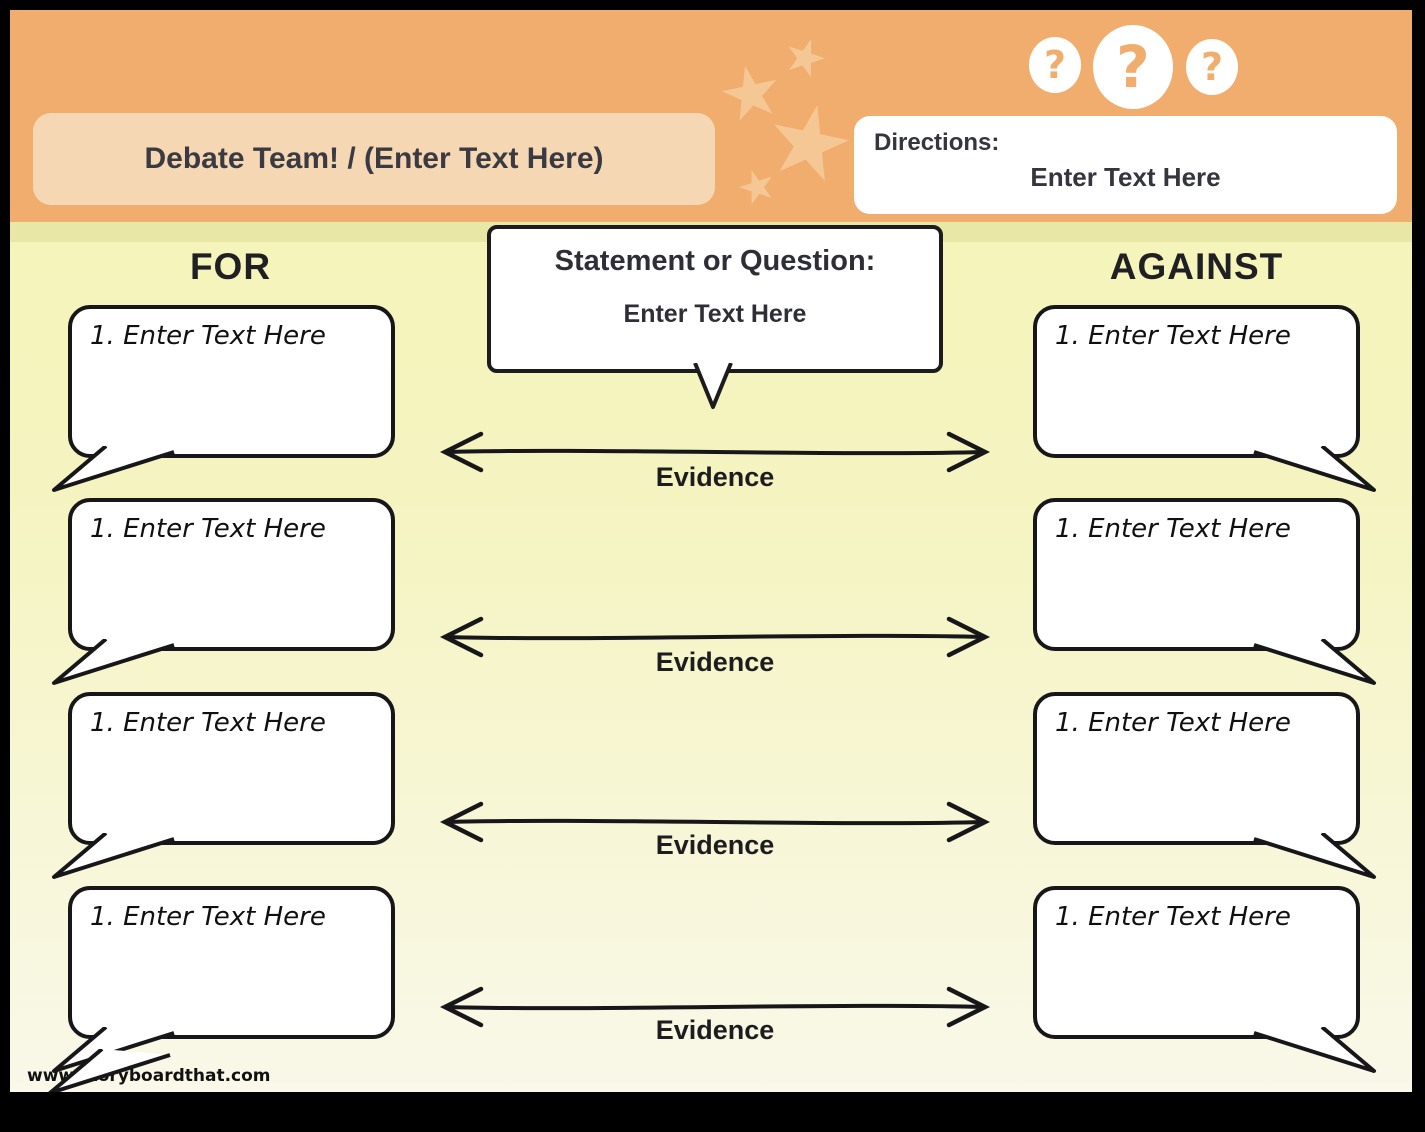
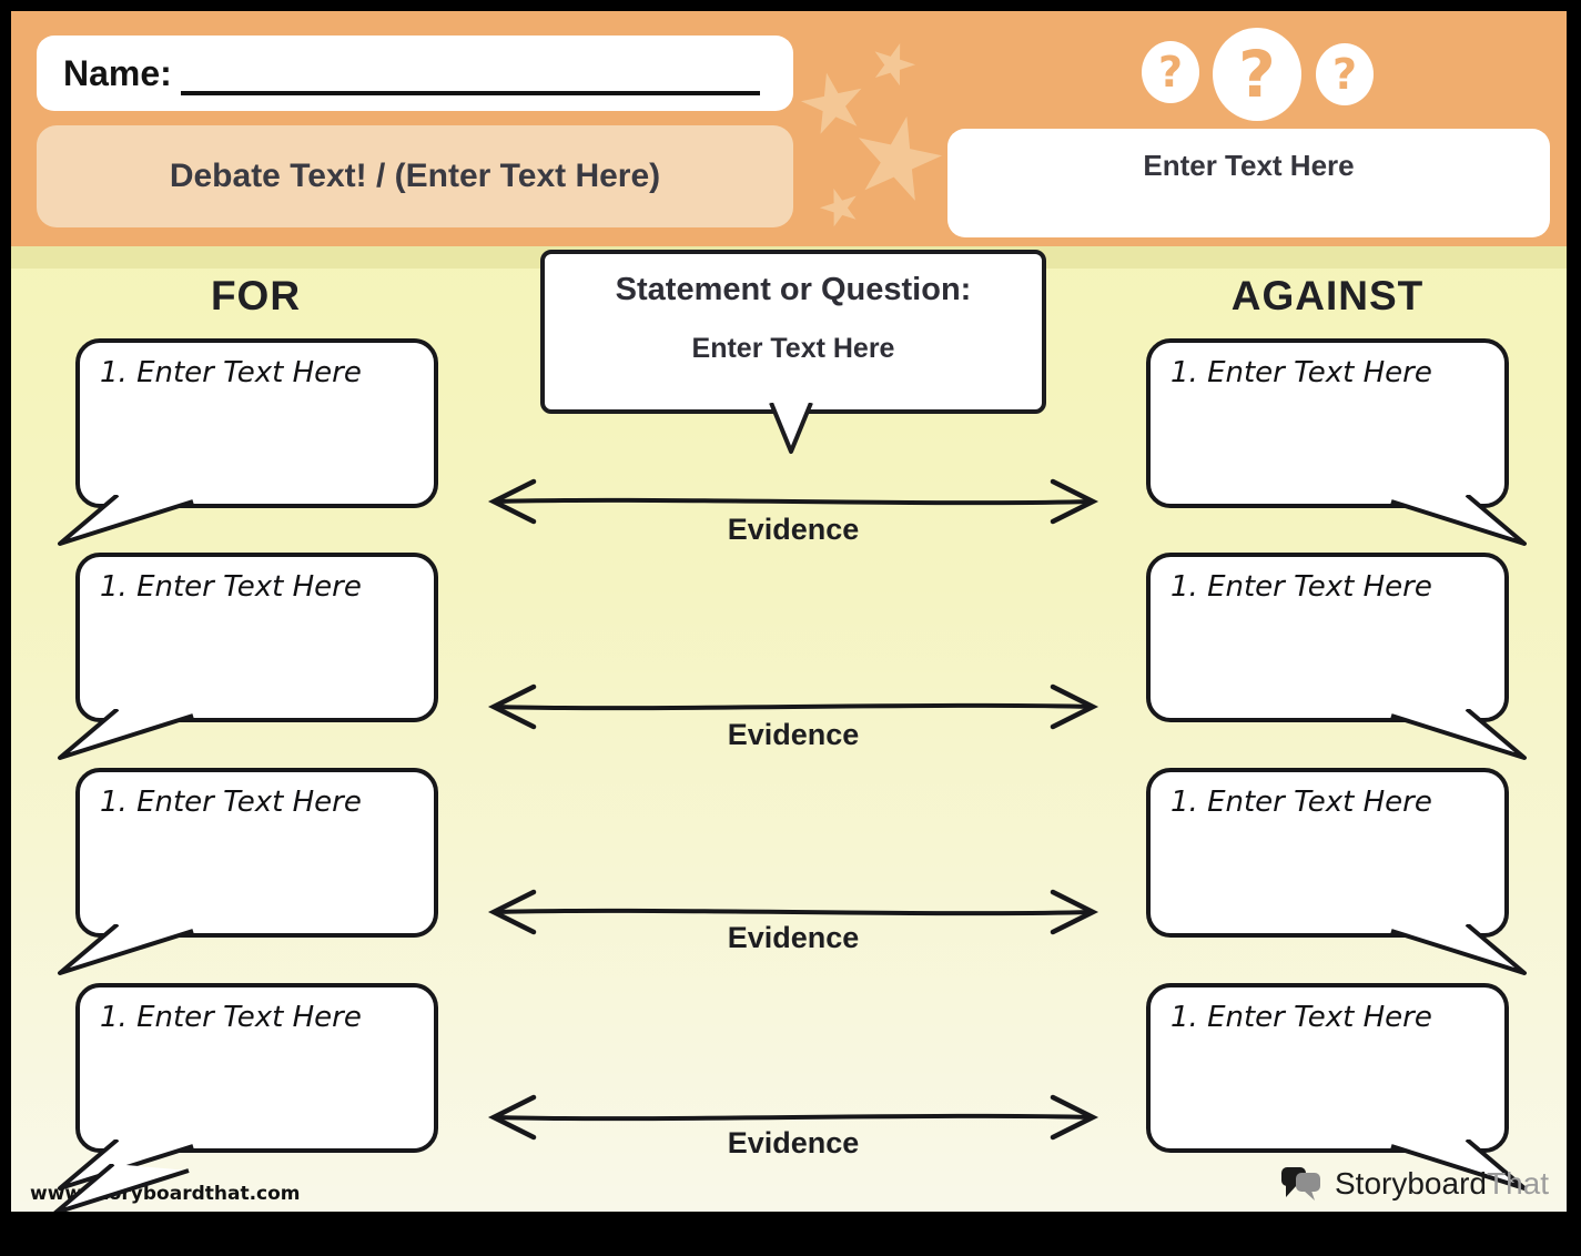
+ Name:
- Debate Team! / (Enter Text Here)
+ Debate Text! / (Enter Text Here)
  ?
  ?
  ?
- Directions:
  Enter Text Here
  FOR
  AGAINST
  Statement or Question:
  Enter Text Here
  1. Enter Text Here
  1. Enter Text Here
  1. Enter Text Here
  1. Enter Text Here
  1. Enter Text Here
  1. Enter Text Here
  1. Enter Text Here
  1. Enter Text Here
  Evidence
  Evidence
  Evidence
  Evidence
  wwwryboardthat.com
+ StoryboardThat
